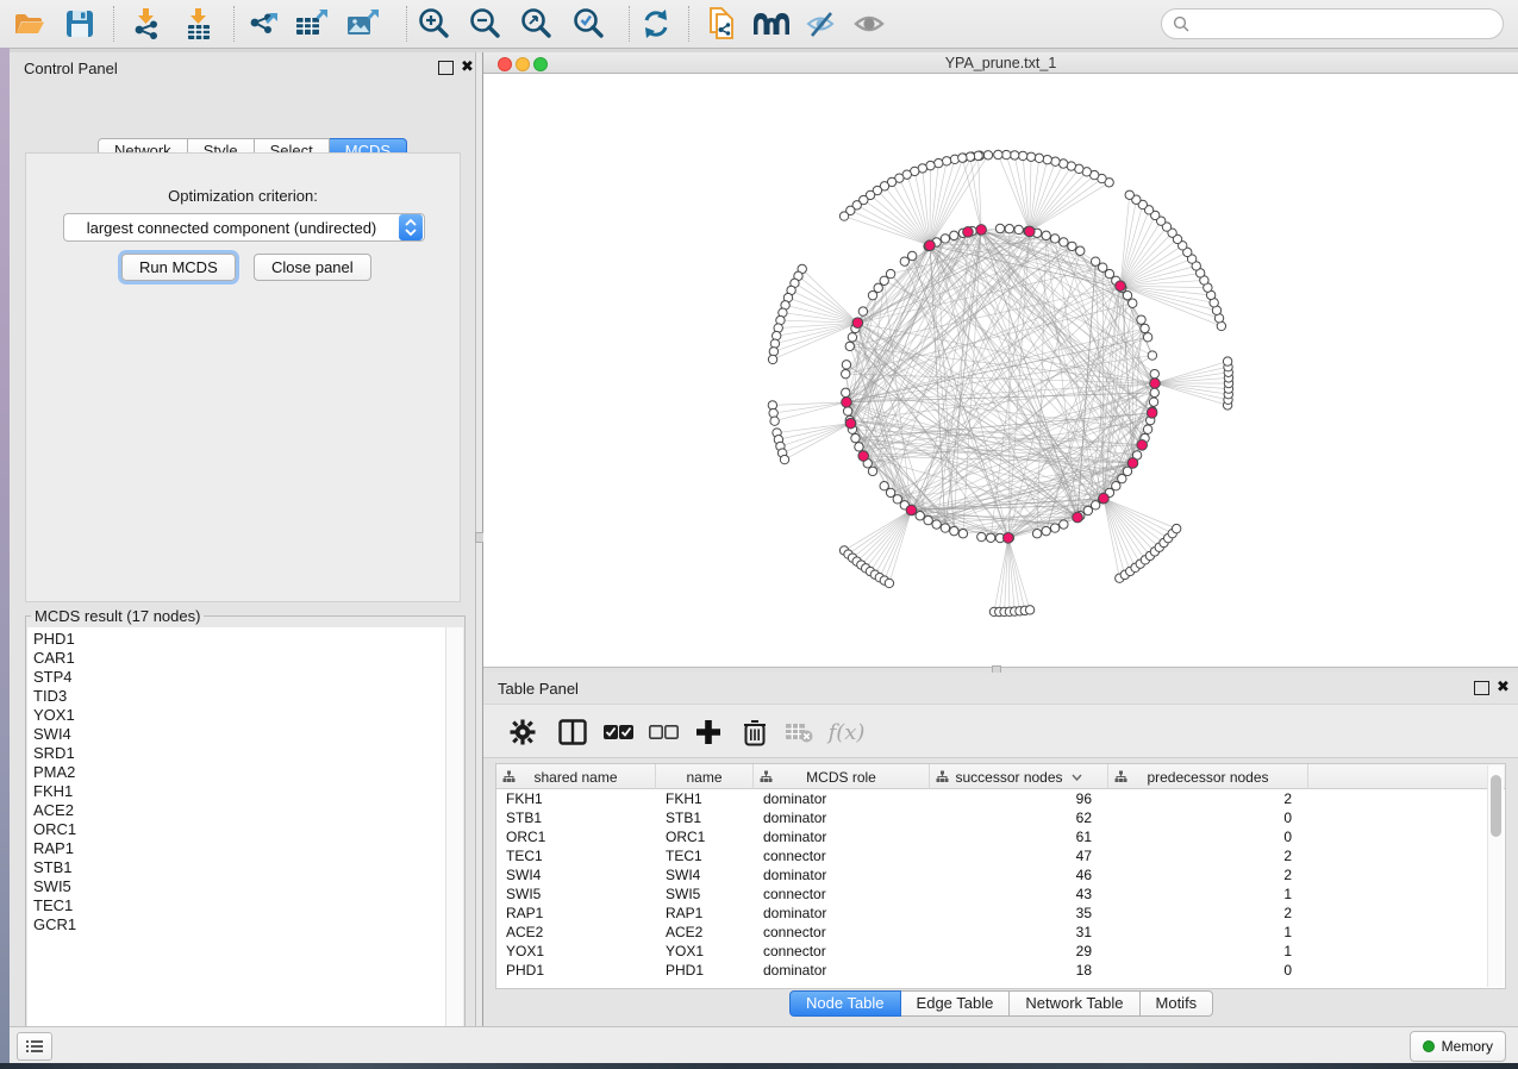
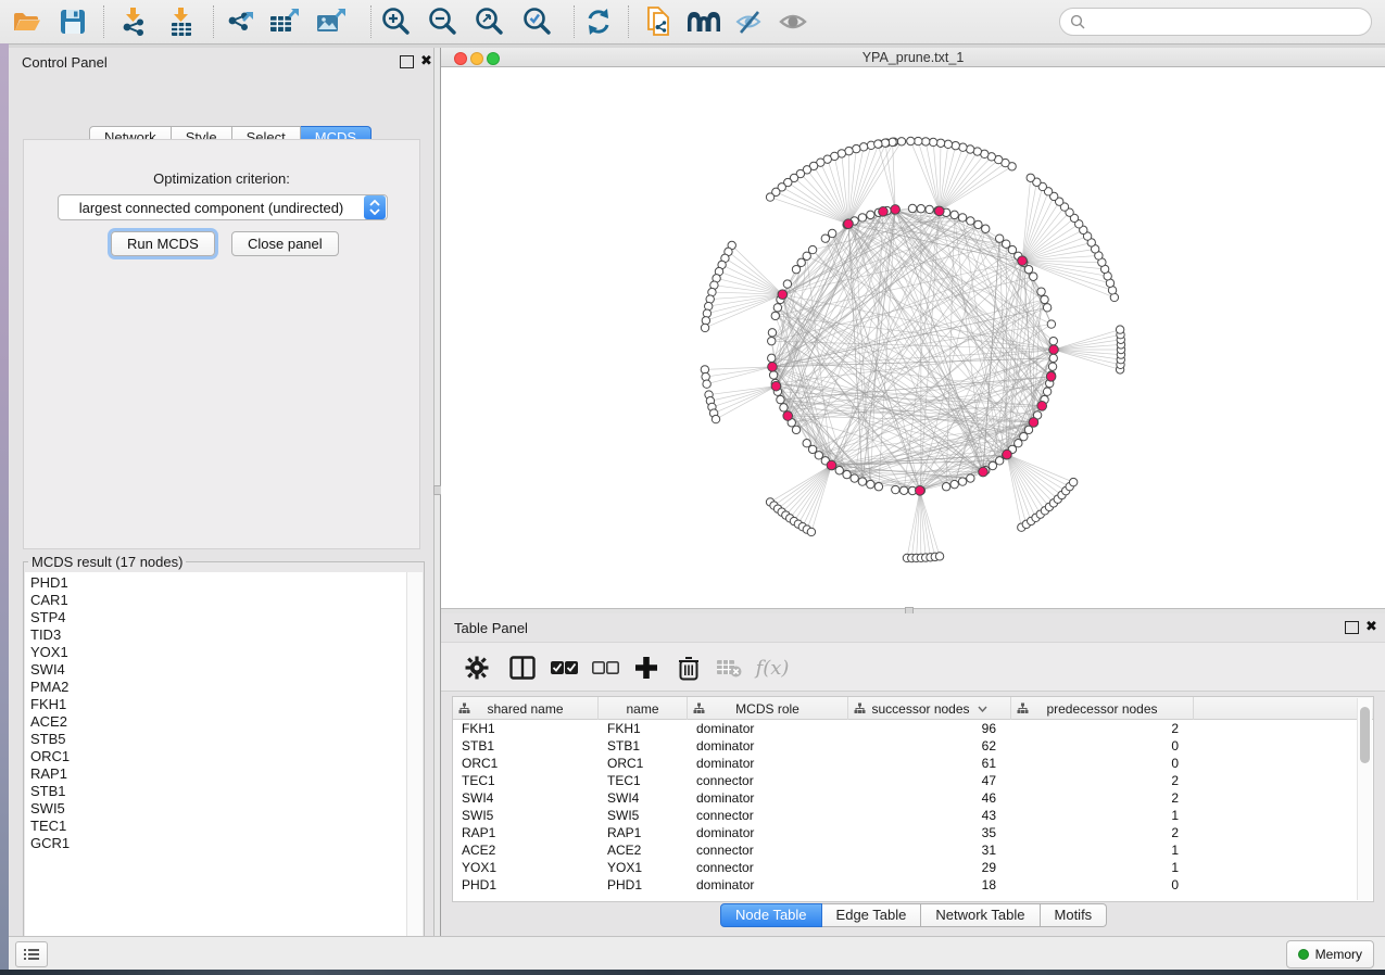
  Control Panel
  ✖
  Network
  Style
  Select
  MCDS
  Optimization criterion:
  largest connected component (undirected)
  Run MCDS
  Close panel
  MCDS result (17 nodes)
  PHD1
  CAR1
  STP4
  TID3
  YOX1
  SWI4
- SRD1
  PMA2
  FKH1
  ACE2
+ STB5
  ORC1
  RAP1
  STB1
  SWI5
  TEC1
  GCR1
  YPA_prune.txt_1
  Table Panel
  ✖
  f(x)
  shared name
  name
  MCDS role
  successor nodes
  predecessor nodes
  FKH1
  FKH1
  dominator
  96
  2
  STB1
  STB1
  dominator
  62
  0
  ORC1
  ORC1
  dominator
  61
  0
  TEC1
  TEC1
  connector
  47
  2
  SWI4
  SWI4
  dominator
  46
  2
  SWI5
  SWI5
  connector
  43
  1
  RAP1
  RAP1
  dominator
  35
  2
  ACE2
  ACE2
  connector
  31
  1
  YOX1
  YOX1
  connector
  29
  1
  PHD1
  PHD1
  dominator
  18
  0
  Node Table
  Edge Table
  Network Table
  Motifs
  Memory
